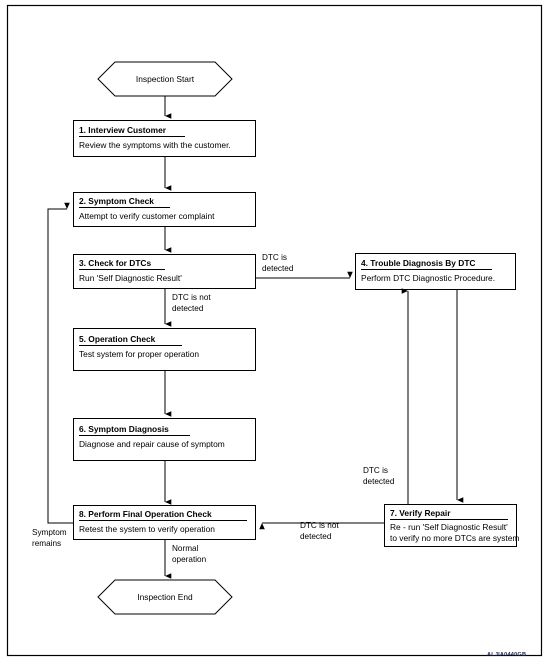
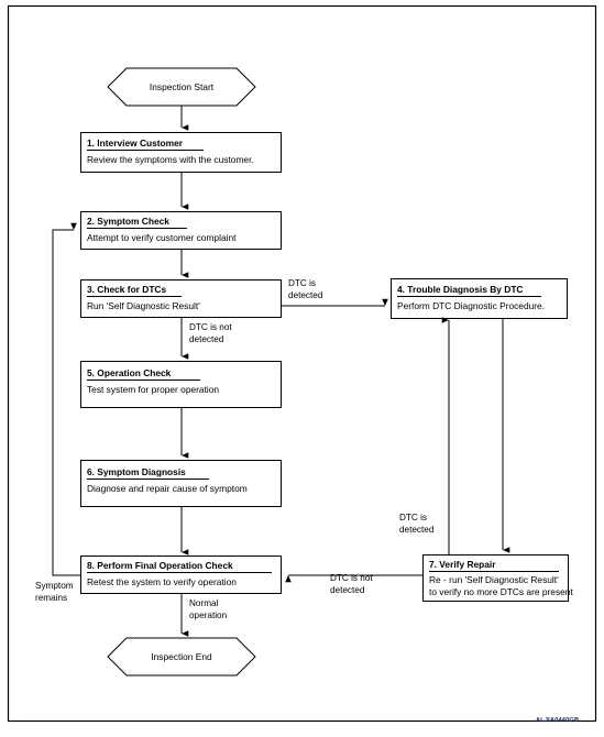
  Inspection Start
  1. Interview Customer
  Review the symptoms with the customer.
  2. Symptom Check
  Attempt to verify customer complaint
  3. Check for DTCs
  Run 'Self Diagnostic Result'
  DTC is
  detected
  DTC is not
  detected
  4. Trouble Diagnosis By DTC
  Perform DTC Diagnostic Procedure.
  5. Operation Check
  Test system for proper operation
  6. Symptom Diagnosis
  Diagnose and repair cause of symptom
  DTC is
  detected
  7. Verify Repair
  Re - run 'Self Diagnostic Result'
- to verify no more DTCs are system
+ to verify no more DTCs are present
  DTC is not
  detected
  8. Perform Final Operation Check
  Retest the system to verify operation
  Symptom
  remains
  Normal
  operation
  Inspection End
